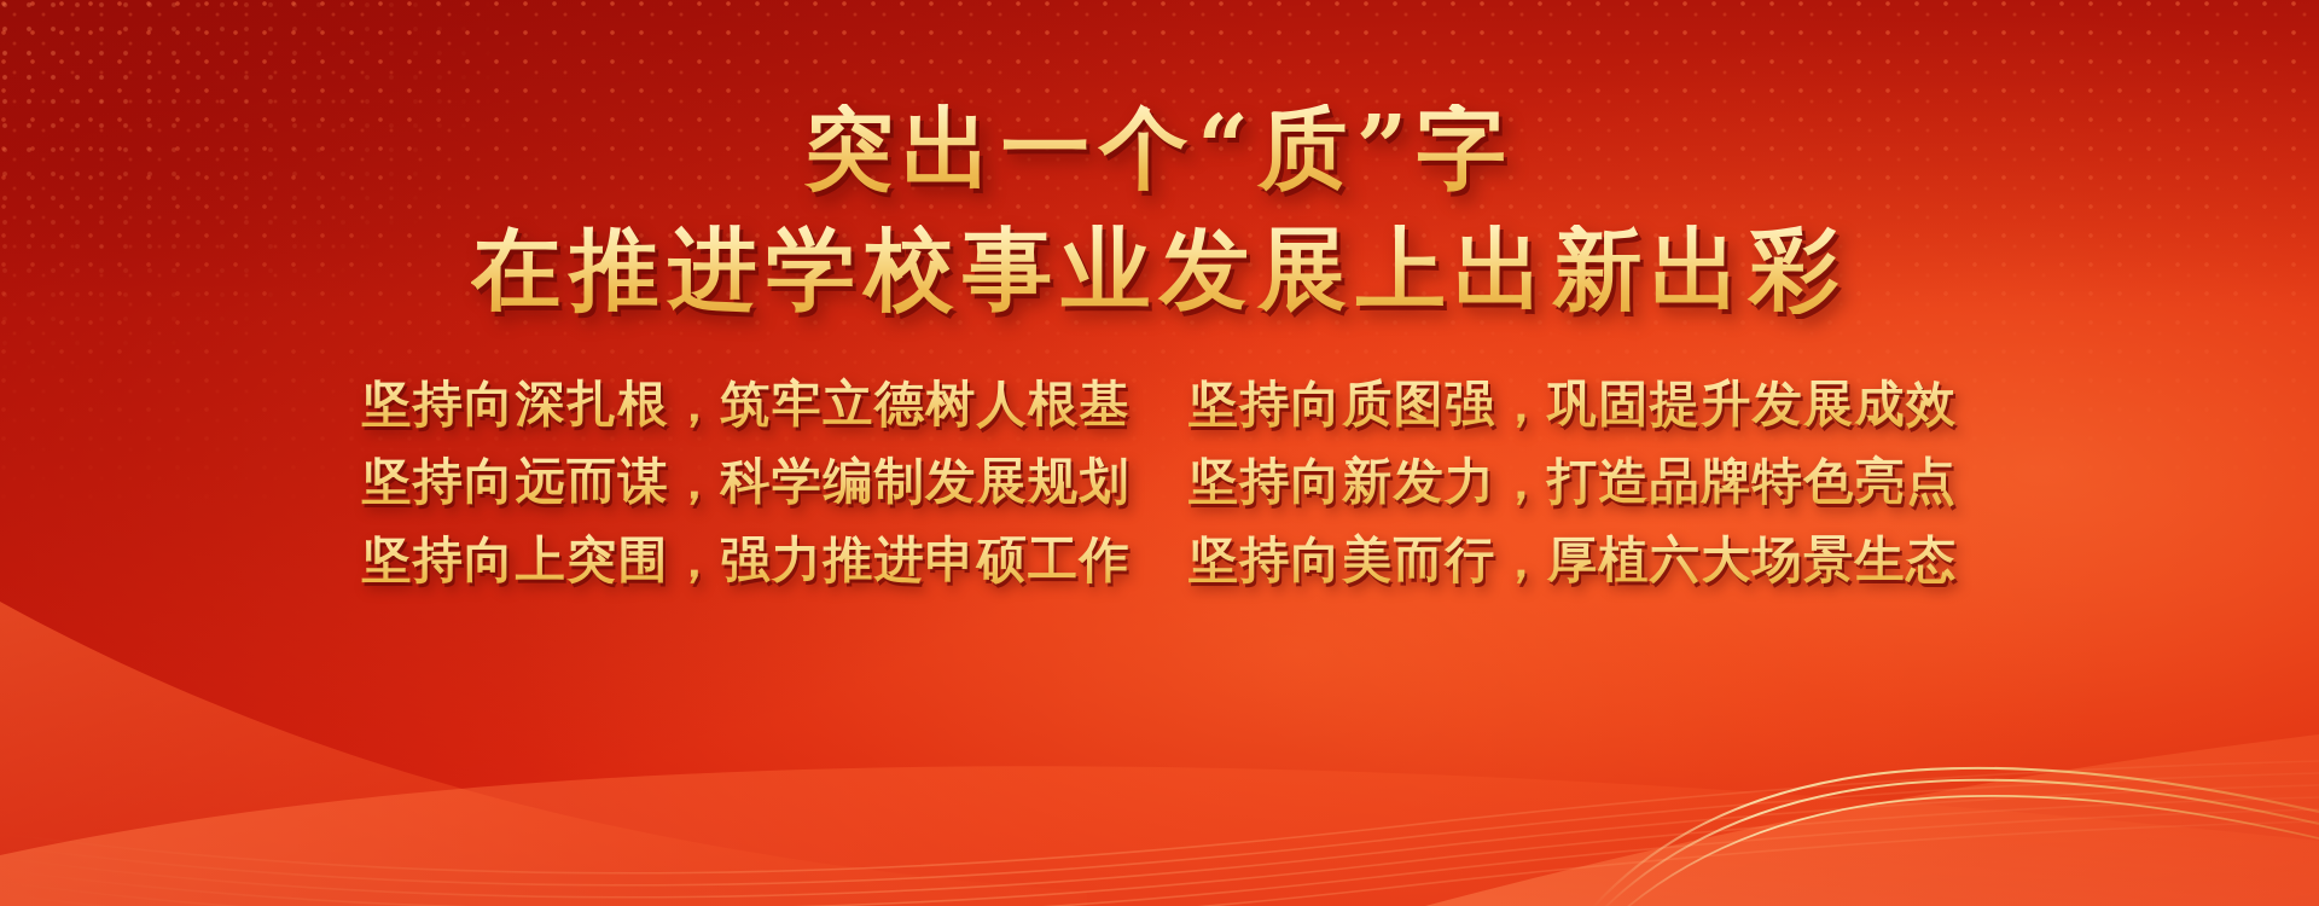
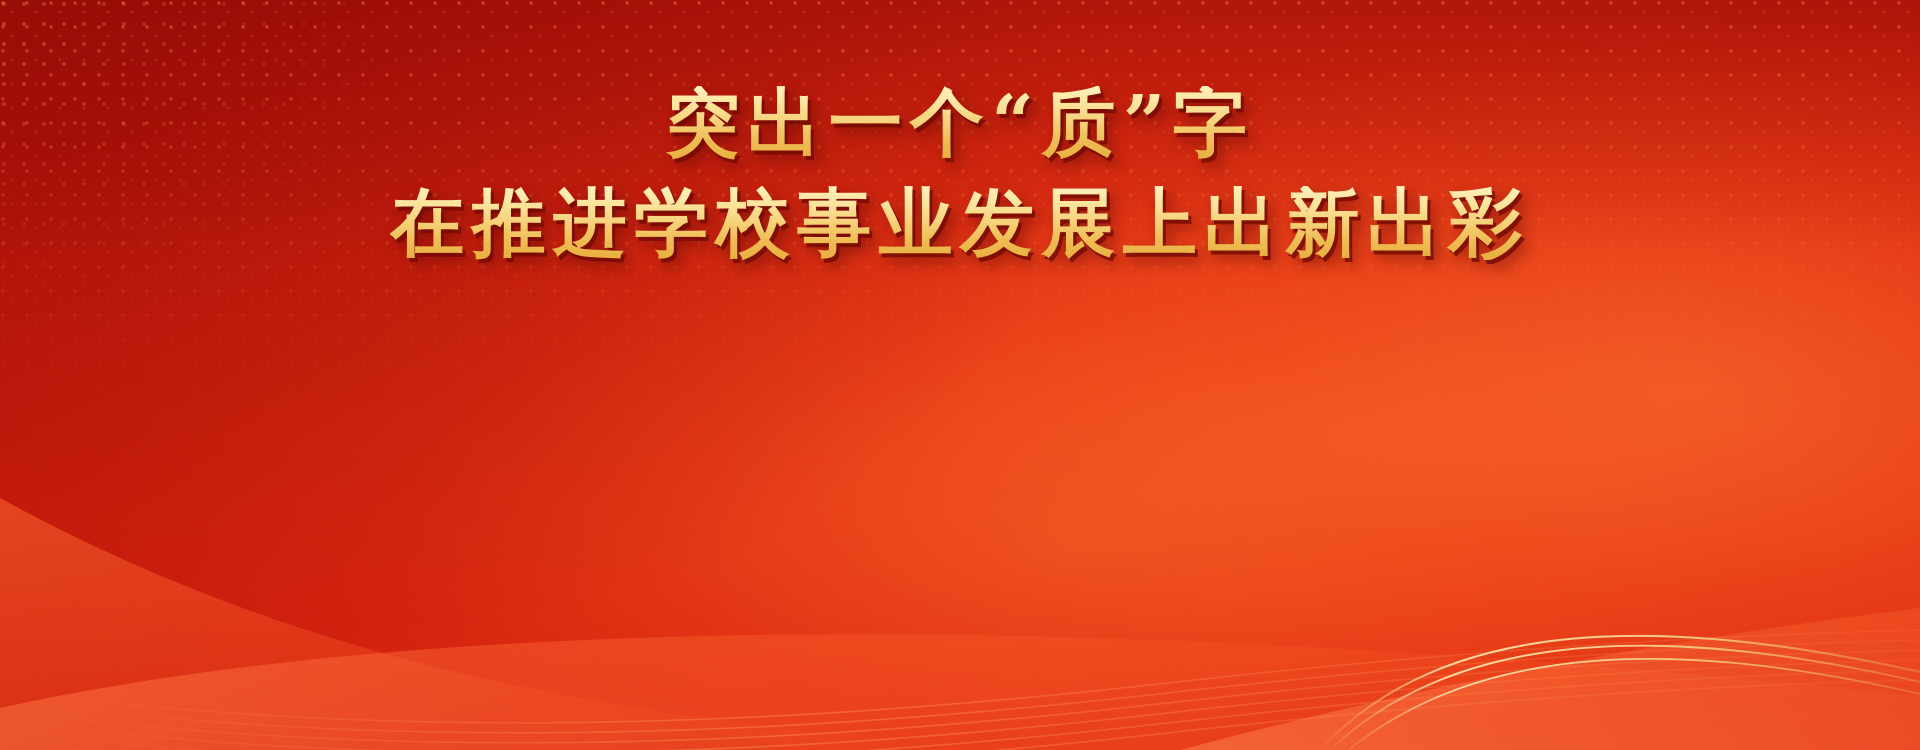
  突出一个“质”字
  在推进学校事业发展上出新出彩
- 坚持向深扎根，筑牢立德树人根基
- 坚持向质图强，巩固提升发展成效
- 坚持向远而谋，科学编制发展规划
- 坚持向新发力，打造品牌特色亮点
- 坚持向上突围，强力推进申硕工作
- 坚持向美而行，厚植六大场景生态
